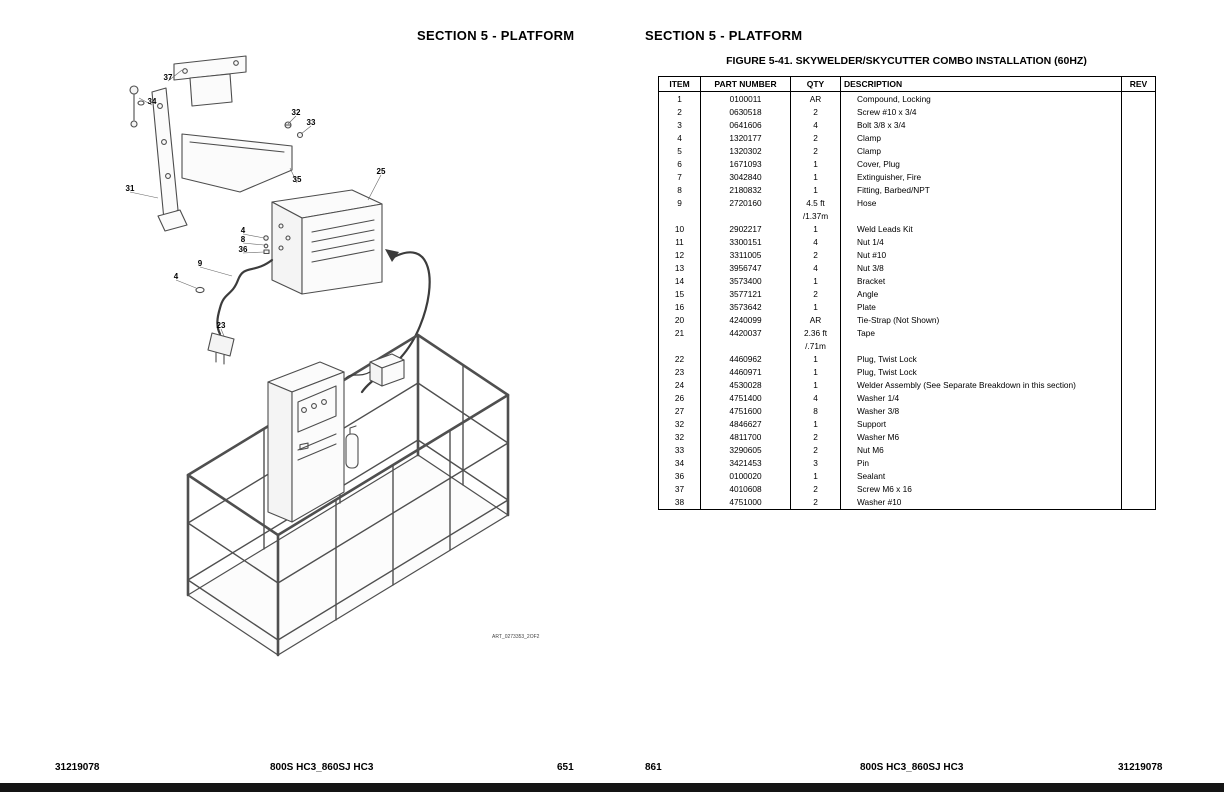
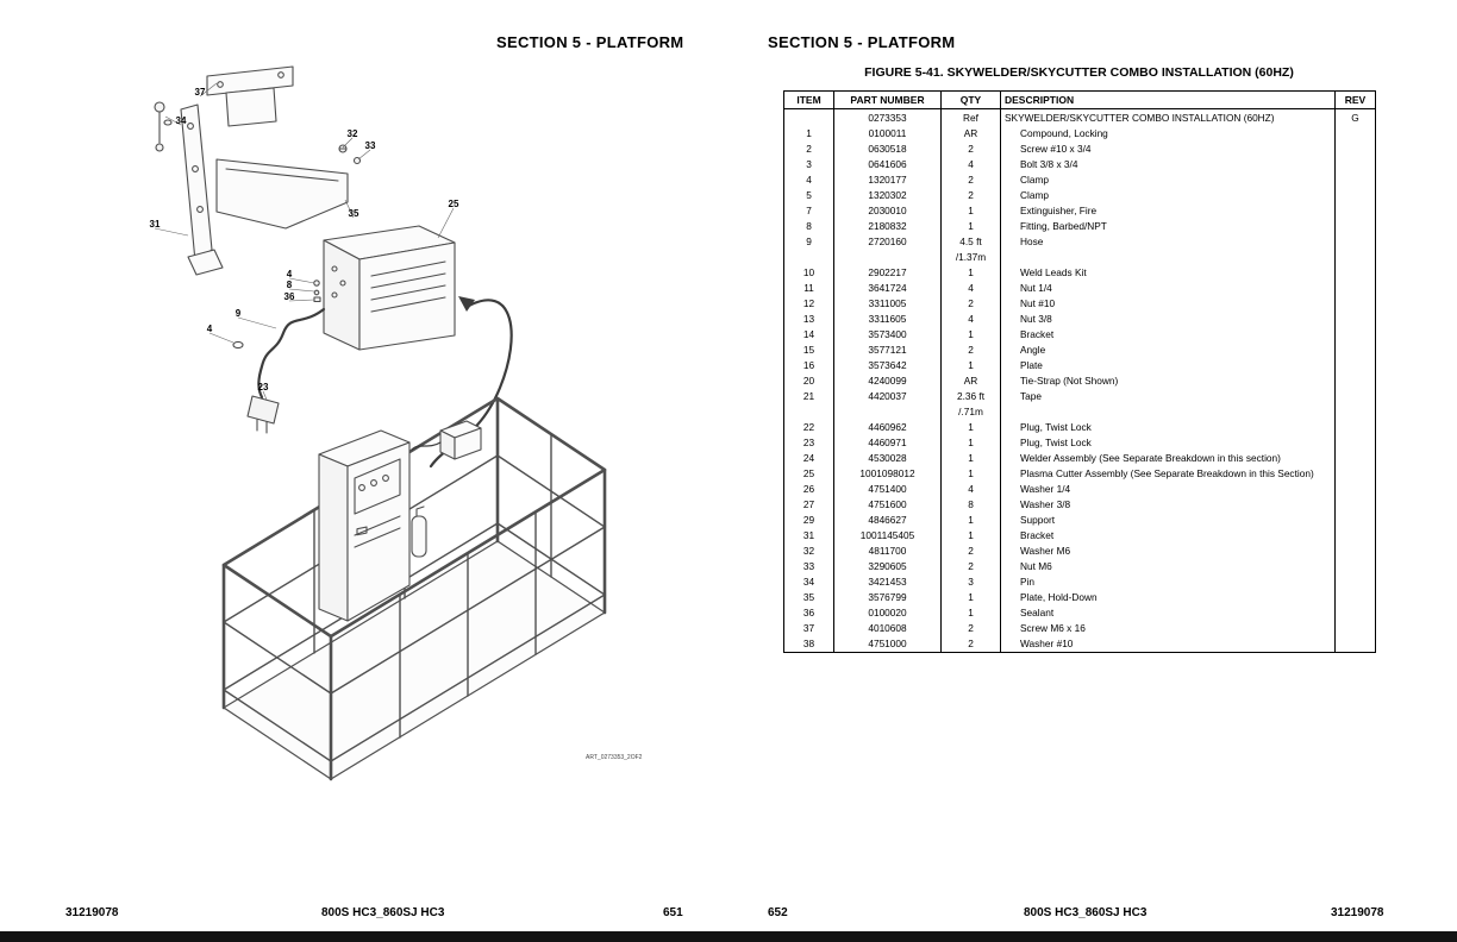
  SECTION 5 - PLATFORM
  SECTION 5 - PLATFORM
  FIGURE 5-41. SKYWELDER/SKYCUTTER COMBO INSTALLATION (60HZ)
  37
  34
  32
  33
  31
  35
  25
  4
  8
  36
  9
  4
  23
  ITEM	PART NUMBER	QTY	DESCRIPTION	REV
+ 	0273353	Ref	SKYWELDER/SKYCUTTER COMBO INSTALLATION (60HZ)	G
  1	0100011	AR	Compound, Locking
  2	0630518	2	Screw #10 x 3/4
  3	0641606	4	Bolt 3/8 x 3/4
  4	1320177	2	Clamp
  5	1320302	2	Clamp
- 6	1671093	1	Cover, Plug
- 7	3042840	1	Extinguisher, Fire
+ 7	2030010	1	Extinguisher, Fire
  8	2180832	1	Fitting, Barbed/NPT
  9	2720160	4.5 ft /1.37m	Hose
  10	2902217	1	Weld Leads Kit
- 11	3300151	4	Nut 1/4
+ 11	3641724	4	Nut 1/4
  12	3311005	2	Nut #10
- 13	3956747	4	Nut 3/8
+ 13	3311605	4	Nut 3/8
  14	3573400	1	Bracket
  15	3577121	2	Angle
  16	3573642	1	Plate
  20	4240099	AR	Tie-Strap (Not Shown)
  21	4420037	2.36 ft /.71m	Tape
  22	4460962	1	Plug, Twist Lock
  23	4460971	1	Plug, Twist Lock
  24	4530028	1	Welder Assembly (See Separate Breakdown in this section)
+ 25	1001098012	1	Plasma Cutter Assembly (See Separate Breakdown in this Section)
  26	4751400	4	Washer 1/4
  27	4751600	8	Washer 3/8
- 32	4846627	1	Support
+ 29	4846627	1	Support
+ 31	1001145405	1	Bracket
  32	4811700	2	Washer M6
  33	3290605	2	Nut M6
  34	3421453	3	Pin
+ 35	3576799	1	Plate, Hold-Down
  36	0100020	1	Sealant
  37	4010608	2	Screw M6 x 16
  38	4751000	2	Washer #10
  31219078
  800S HC3_860SJ HC3
  651
- 861
+ 652
  800S HC3_860SJ HC3
  31219078
